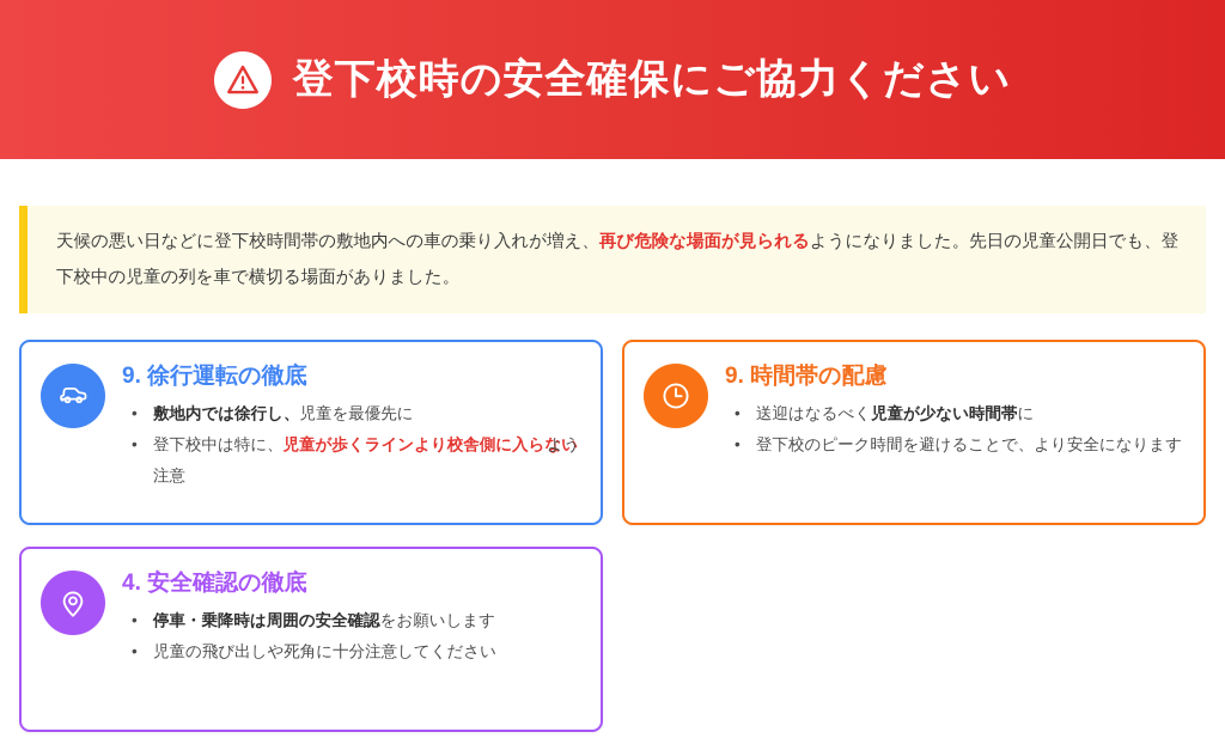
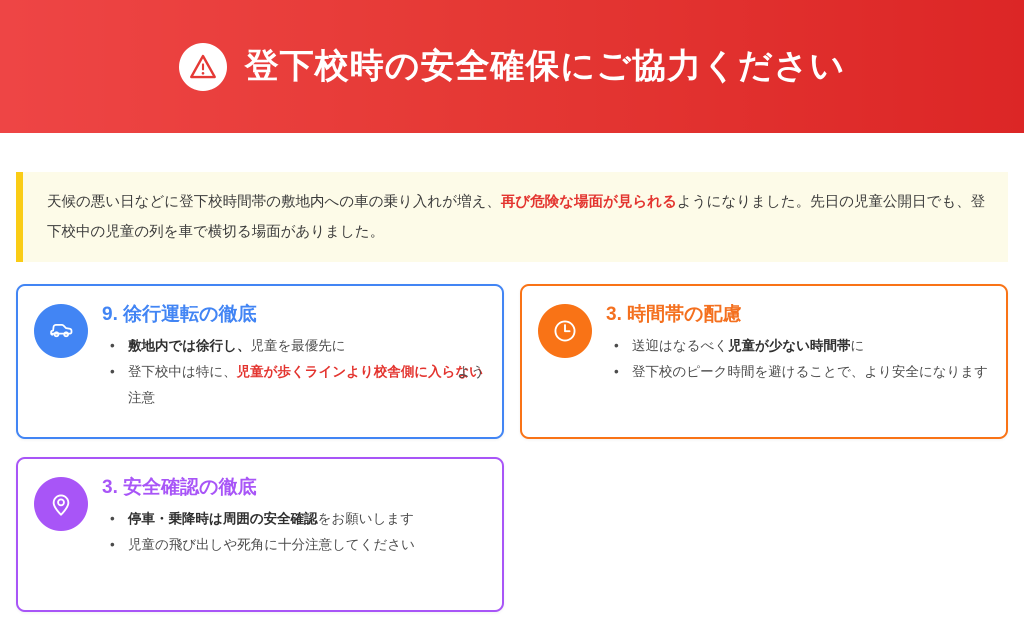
  登下校時の安全確保にご協力ください
  天候の悪い日などに登下校時間帯の敷地内への車の乗り入れが増え、再び危険な場面が見られるようになりました。先日の児童公開日でも、登下校中の児童の列を車で横切る場面がありました。
  9. 徐行運転の徹底
  敷地内では徐行し、児童を最優先に
  登下校中は特に、児童が歩くラインより校舎側に入らないよう注意
- 9. 時間帯の配慮
+ 3. 時間帯の配慮
  送迎はなるべく児童が少ない時間帯に
  登下校のピーク時間を避けることで、より安全になります
- 4. 安全確認の徹底
+ 3. 安全確認の徹底
  停車・乗降時は周囲の安全確認をお願いします
  児童の飛び出しや死角に十分注意してください
